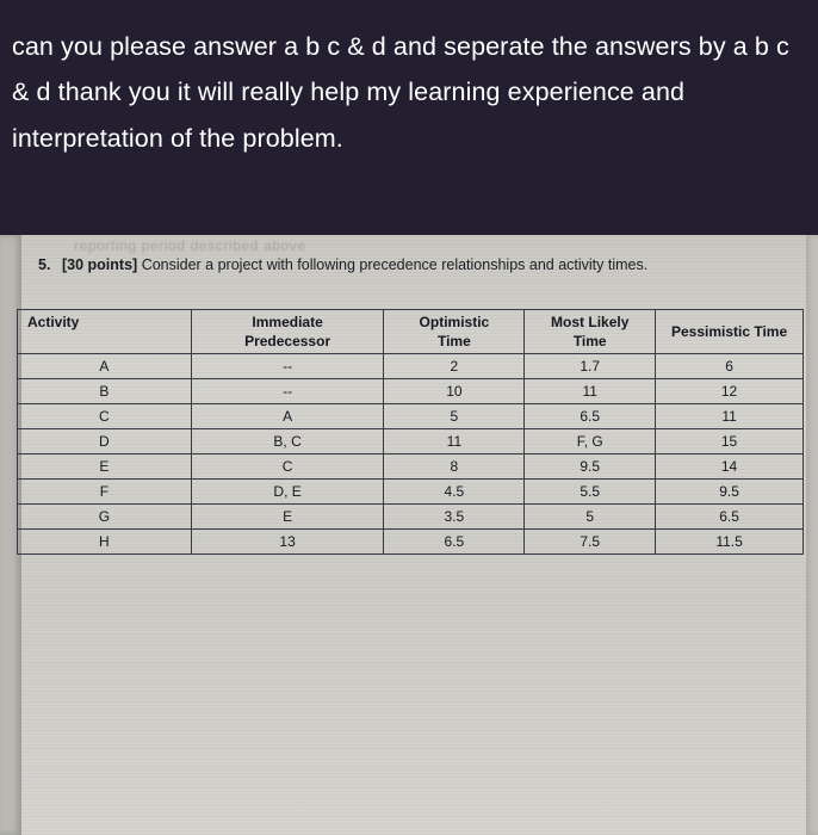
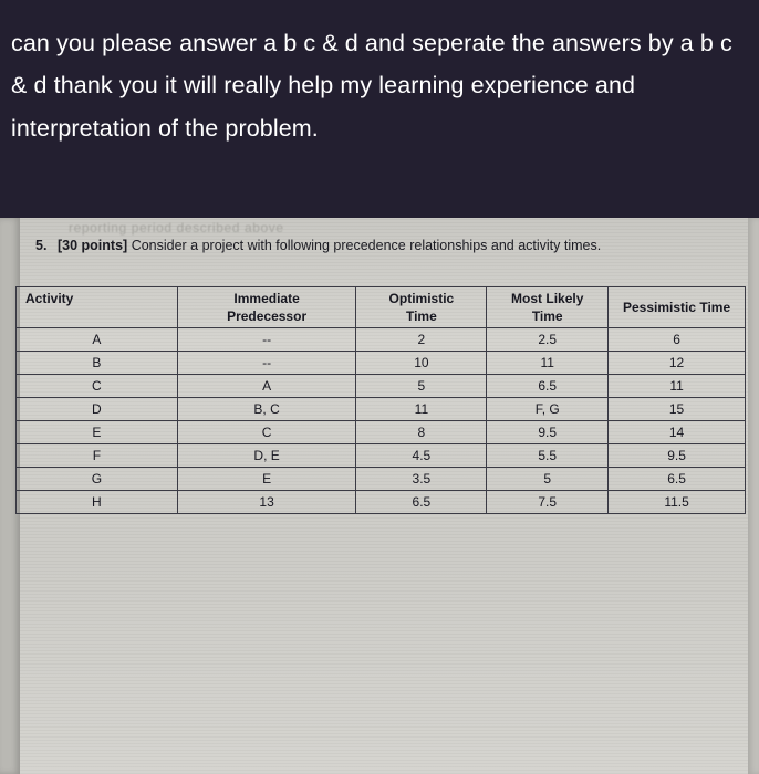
  can you please answer a b c & d and seperate the answers by a b c & d thank you it will really help my learning experience and interpretation of the problem.
  reporting period described above
  5. [30 points] Consider a project with following precedence relationships and activity times.
  Activity	Immediate Predecessor	Optimistic Time	Most Likely Time	Pessimistic Time
- A	--	2	1.7	6
+ A	--	2	2.5	6
  B	--	10	11	12
  C	A	5	6.5	11
  D	B, C	11	F, G	15
  E	C	8	9.5	14
  F	D, E	4.5	5.5	9.5
  G	E	3.5	5	6.5
  H	13	6.5	7.5	11.5
